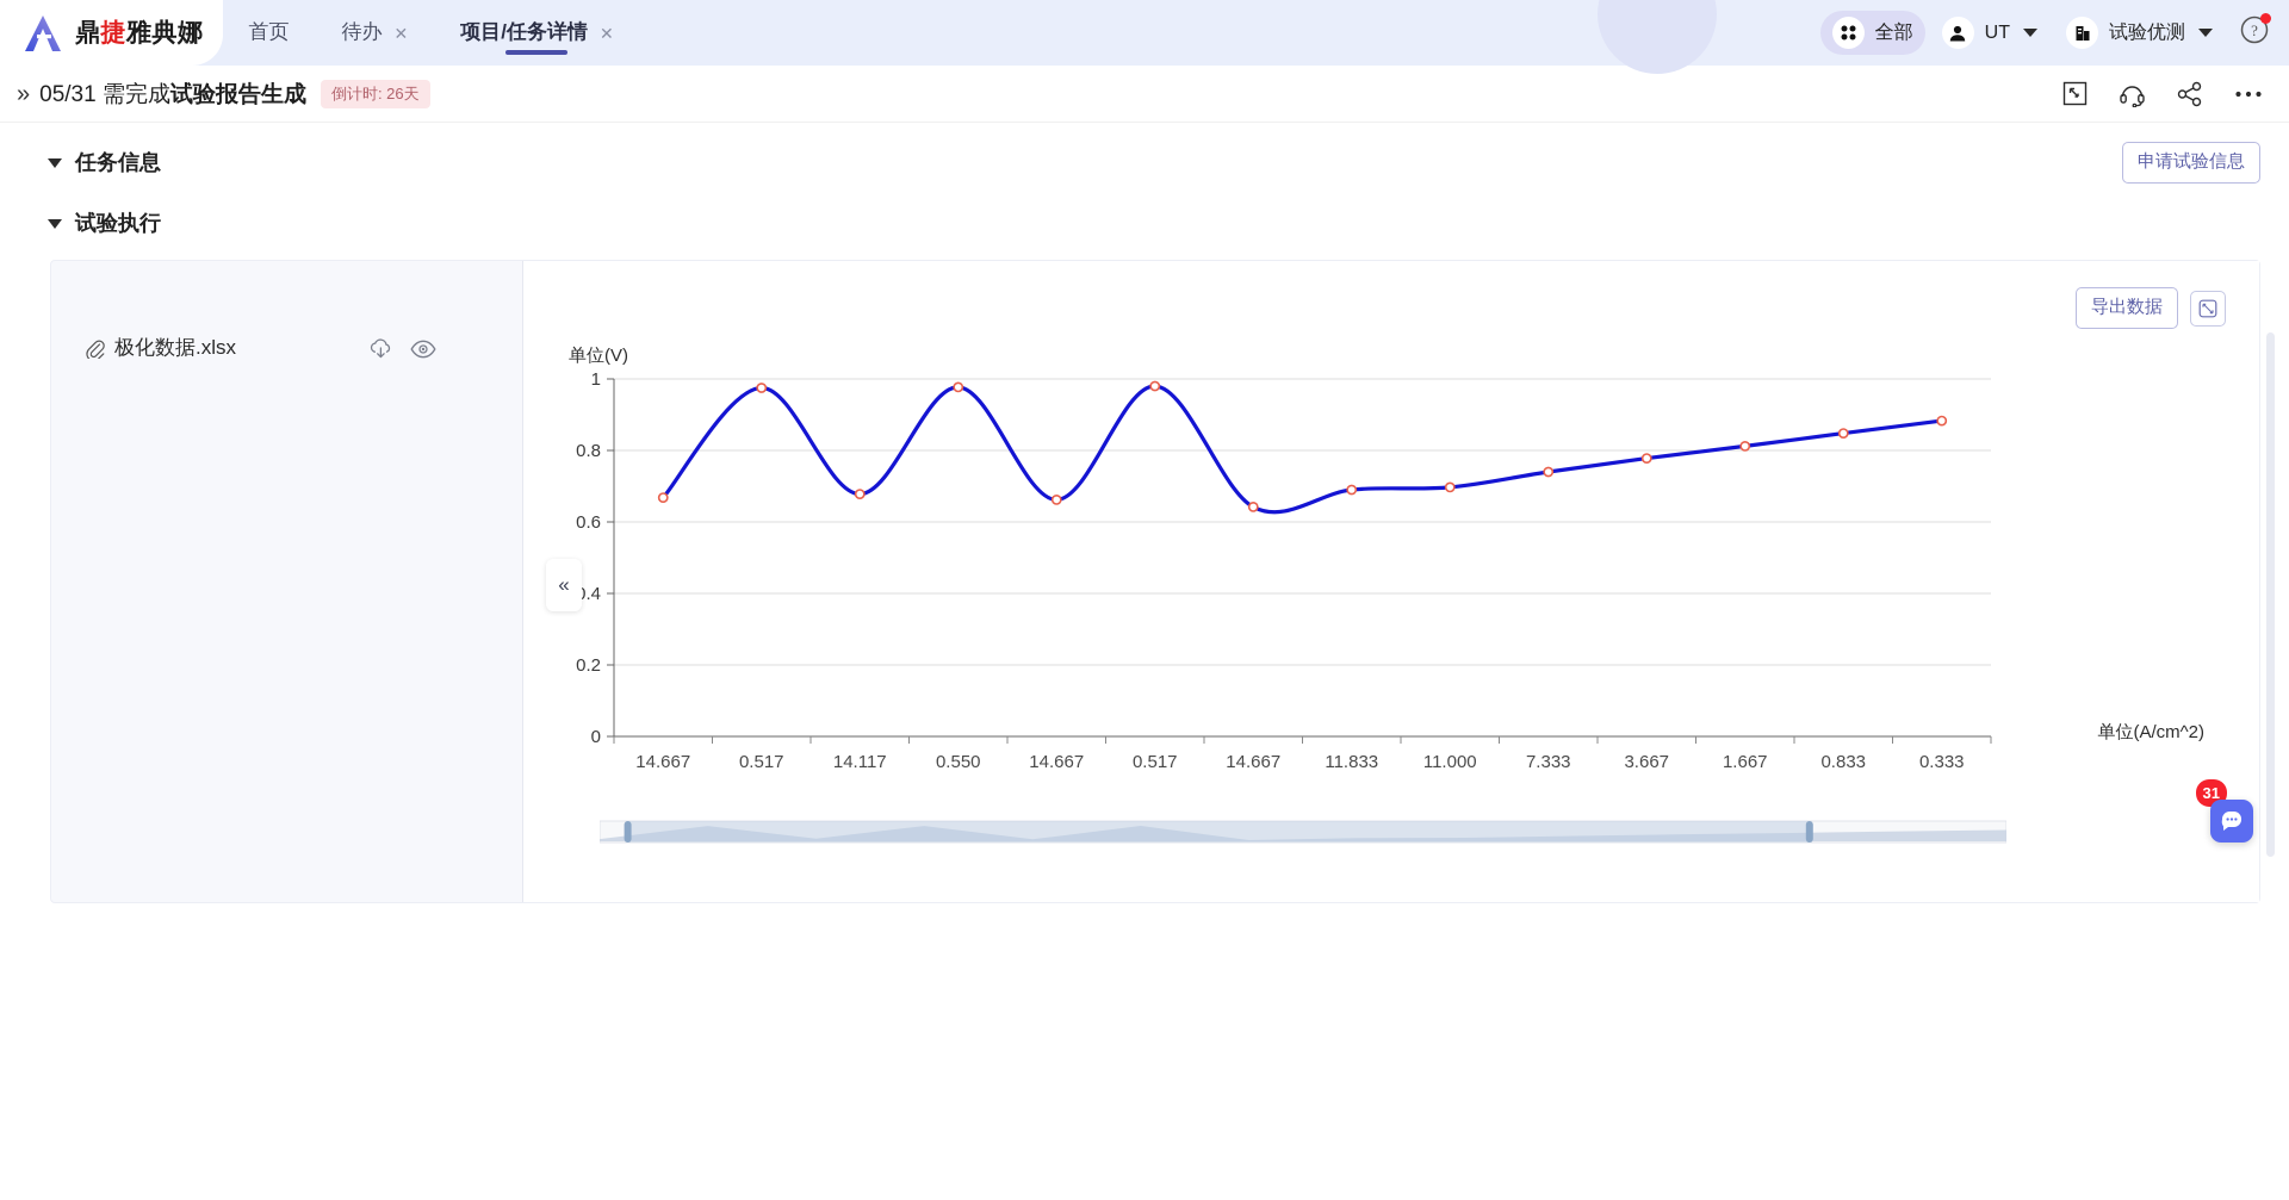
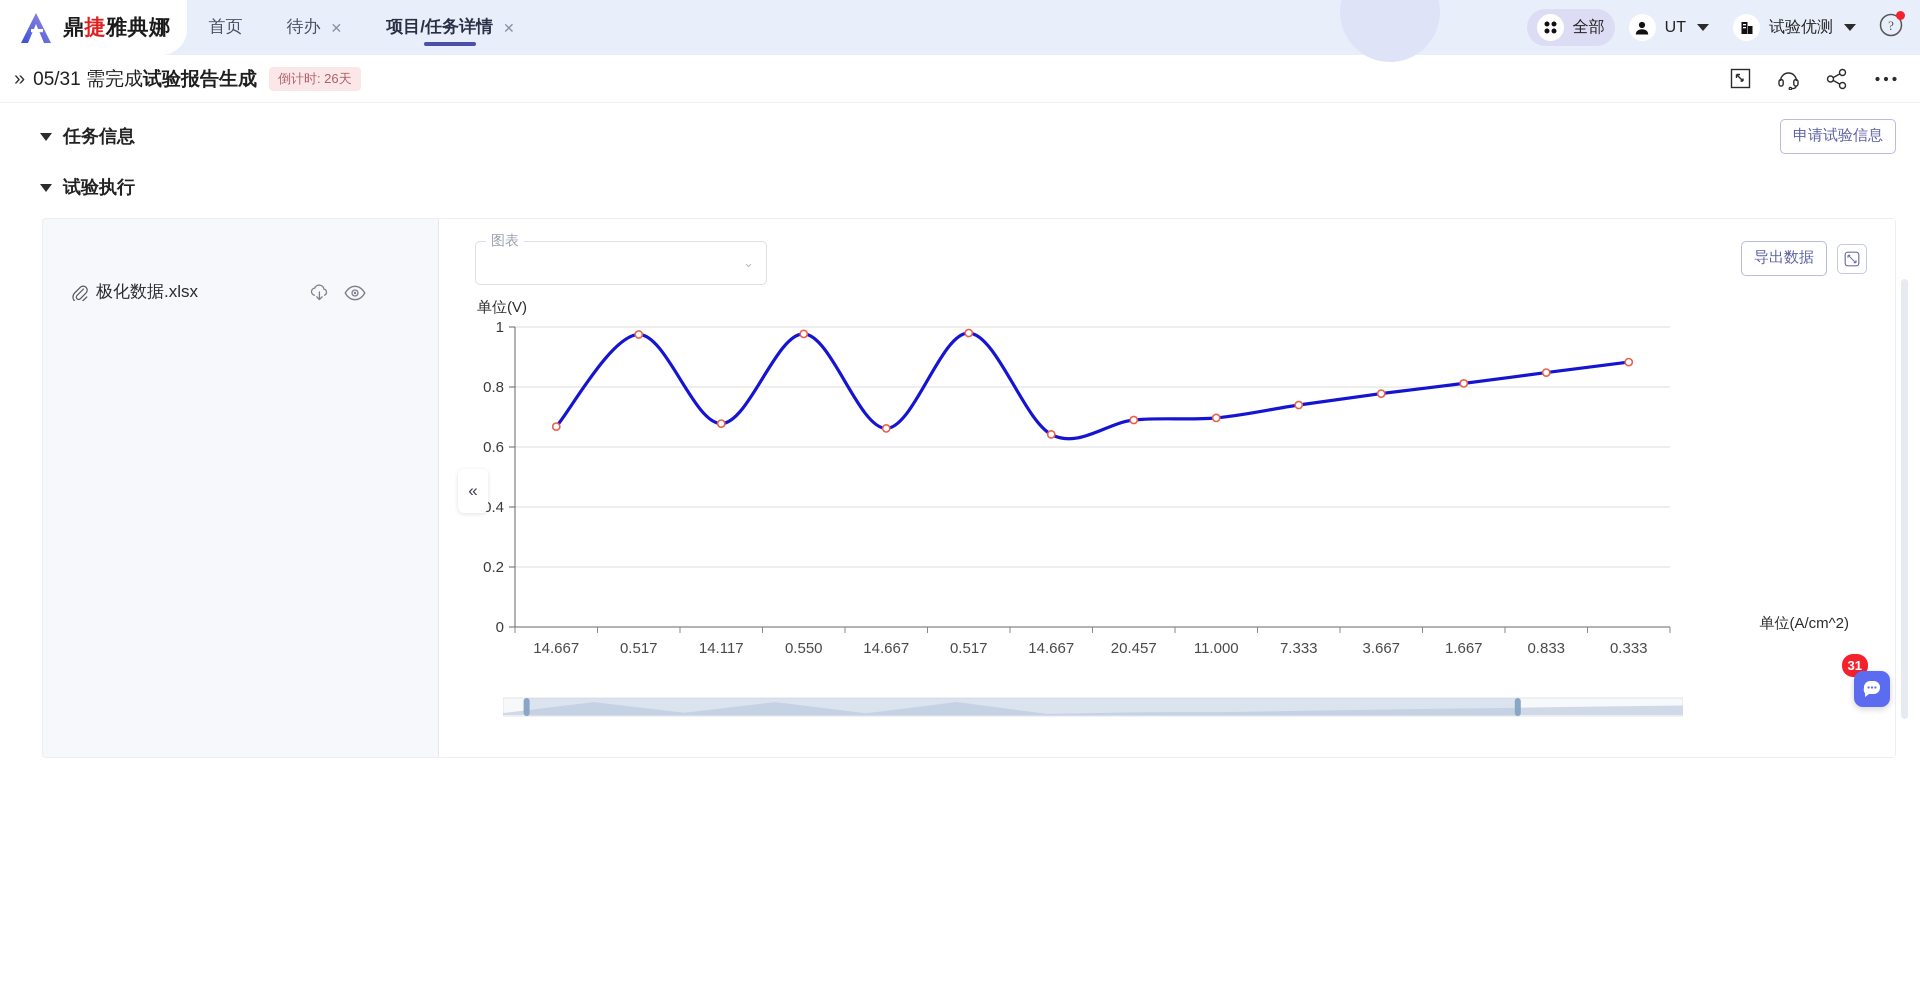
  鼎捷雅典娜
  首页
  待办
  ✕
  项目/任务详情
  ✕
  全部
  UT
  试验优测
  ?
  »
  05/31 需完成试验报告生成
  倒计时: 26天
  任务信息
  申请试验信息
  试验执行
  极化数据.xlsx
  «
+ 图表
+ ⌄
  导出数据
  单位(V)
  单位(A/cm^2)
  0
  0.2
  0.6
  0.8
  1
  14.667
  0.517
  14.117
  0.550
  14.667
  0.517
  14.667
- 11.833
+ 20.457
  11.000
  7.333
  3.667
  1.667
  0.833
  0.333
  31
